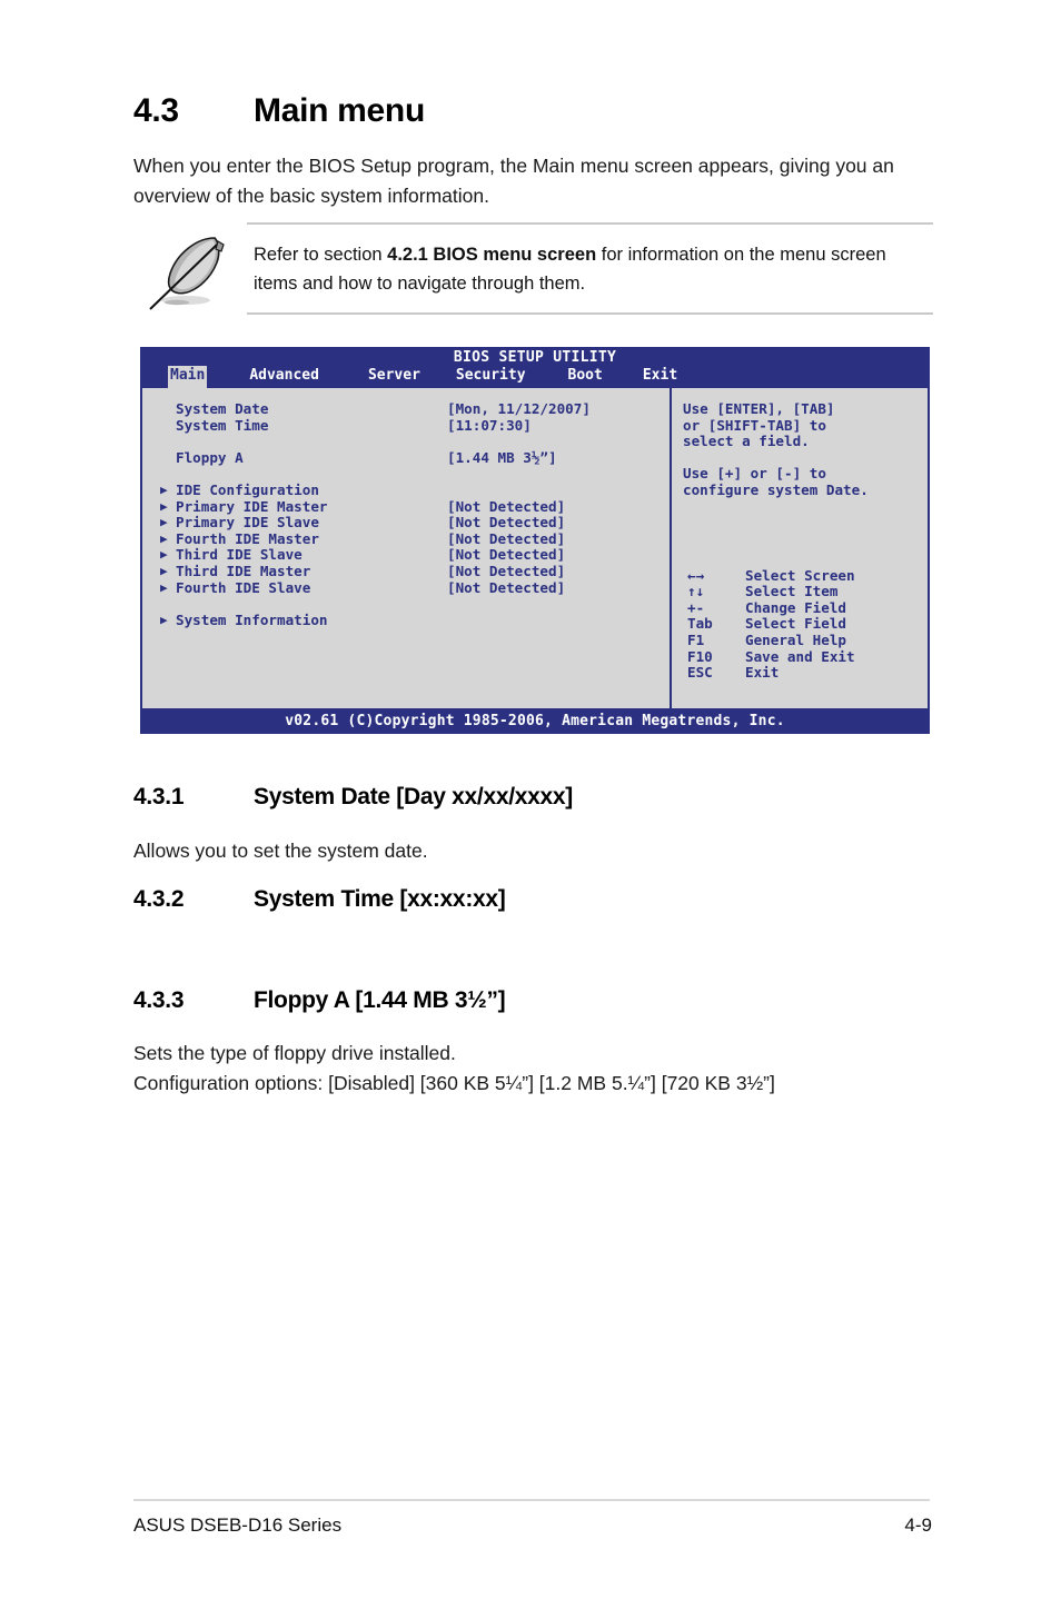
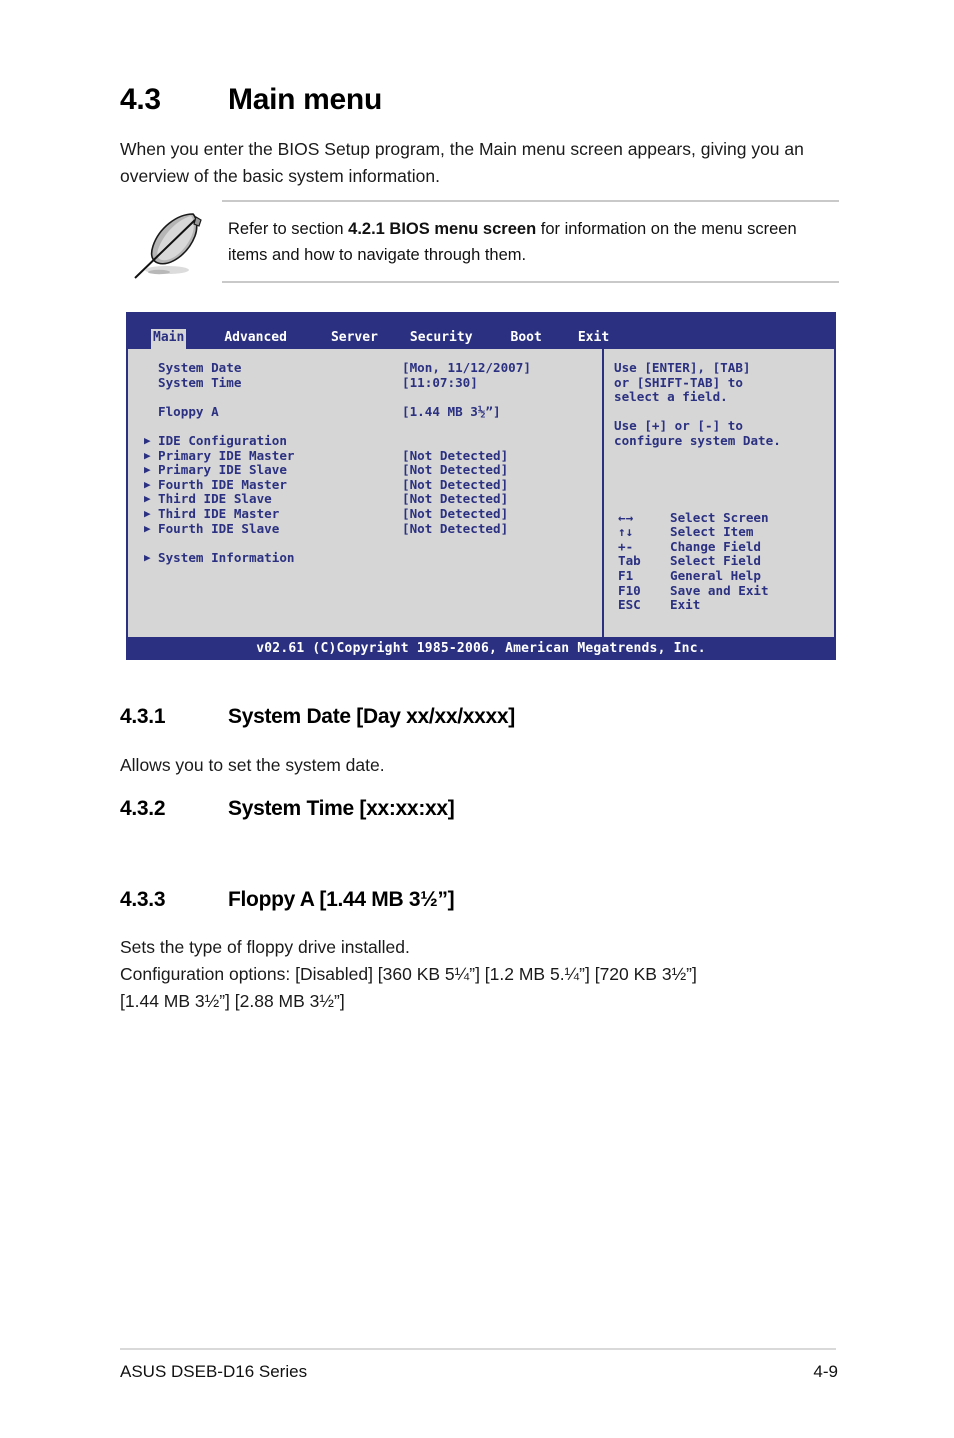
  4.3
  Main menu
  When you enter the BIOS Setup program, the Main menu screen appears, giving you an overview of the basic system information.
  Refer to section 4.2.1 BIOS menu screen for information on the menu screen items and how to navigate through them.
- BIOS SETUP UTILITY
  Main
  Advanced
  Server
  Security
  Boot
  Exit
  System Date
  [Mon, 11/12/2007]
  System Time
  [11:07:30]
  Floppy A
  [1.44 MB 3½”]
  ▶
  IDE Configuration
  ▶
  Primary IDE Master
  [Not Detected]
  ▶
  Primary IDE Slave
  [Not Detected]
  ▶
  Fourth IDE Master
  [Not Detected]
  ▶
  Third IDE Slave
  [Not Detected]
  ▶
  Third IDE Master
  [Not Detected]
  ▶
  Fourth IDE Slave
  [Not Detected]
  ▶
  System Information
  Use [ENTER], [TAB]
  or [SHIFT-TAB] to
  select a field.
  Use [+] or [-] to
  configure system Date.
  ←→
  Select Screen
  ↑↓
  Select Item
  +-
  Change Field
  Tab
  Select Field
  F1
  General Help
  F10
  Save and Exit
  ESC
  Exit
  v02.61 (C)Copyright 1985-2006, American Megatrends, Inc.
  4.3.1
  System Date [Day xx/xx/xxxx]
  Allows you to set the system date.
  4.3.2
  System Time [xx:xx:xx]
  4.3.3
  Floppy A [1.44 MB 3½”]
  Sets the type of floppy drive installed.
  Configuration options: [Disabled] [360 KB 5¼”] [1.2 MB 5.¼”] [720 KB 3½”]
+ [1.44 MB 3½”] [2.88 MB 3½”]
  ASUS DSEB-D16 Series
  4-9
